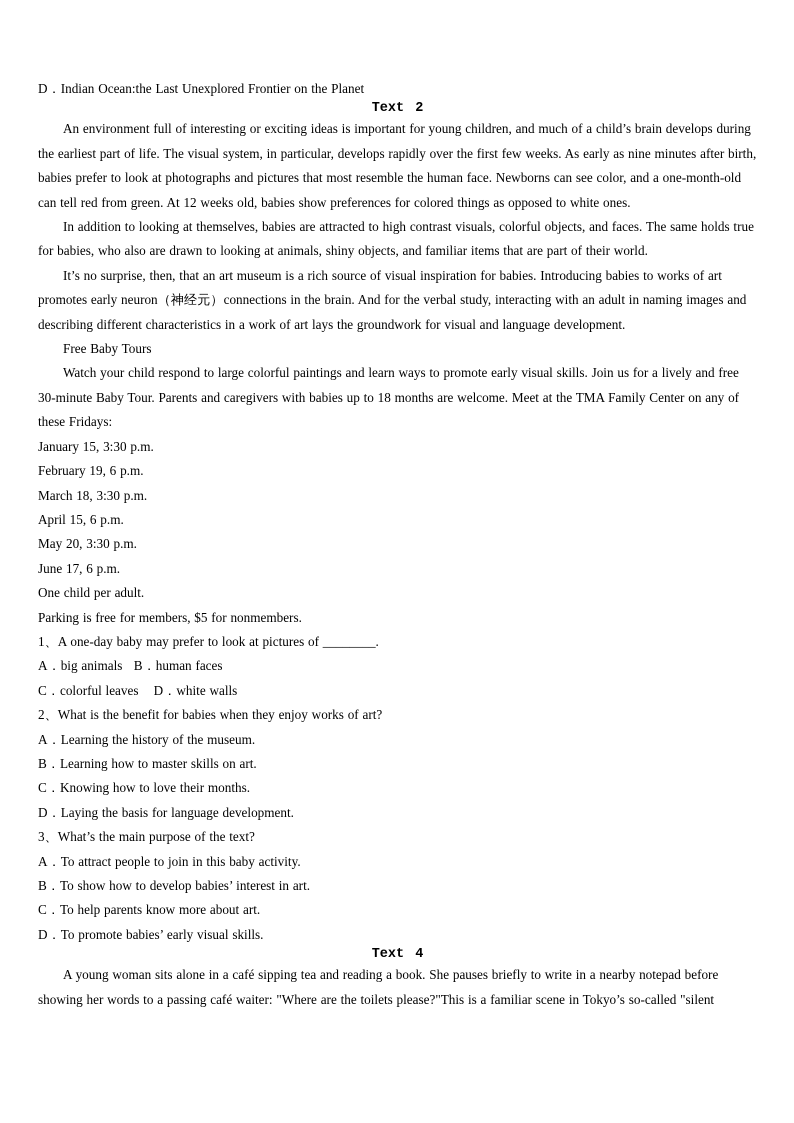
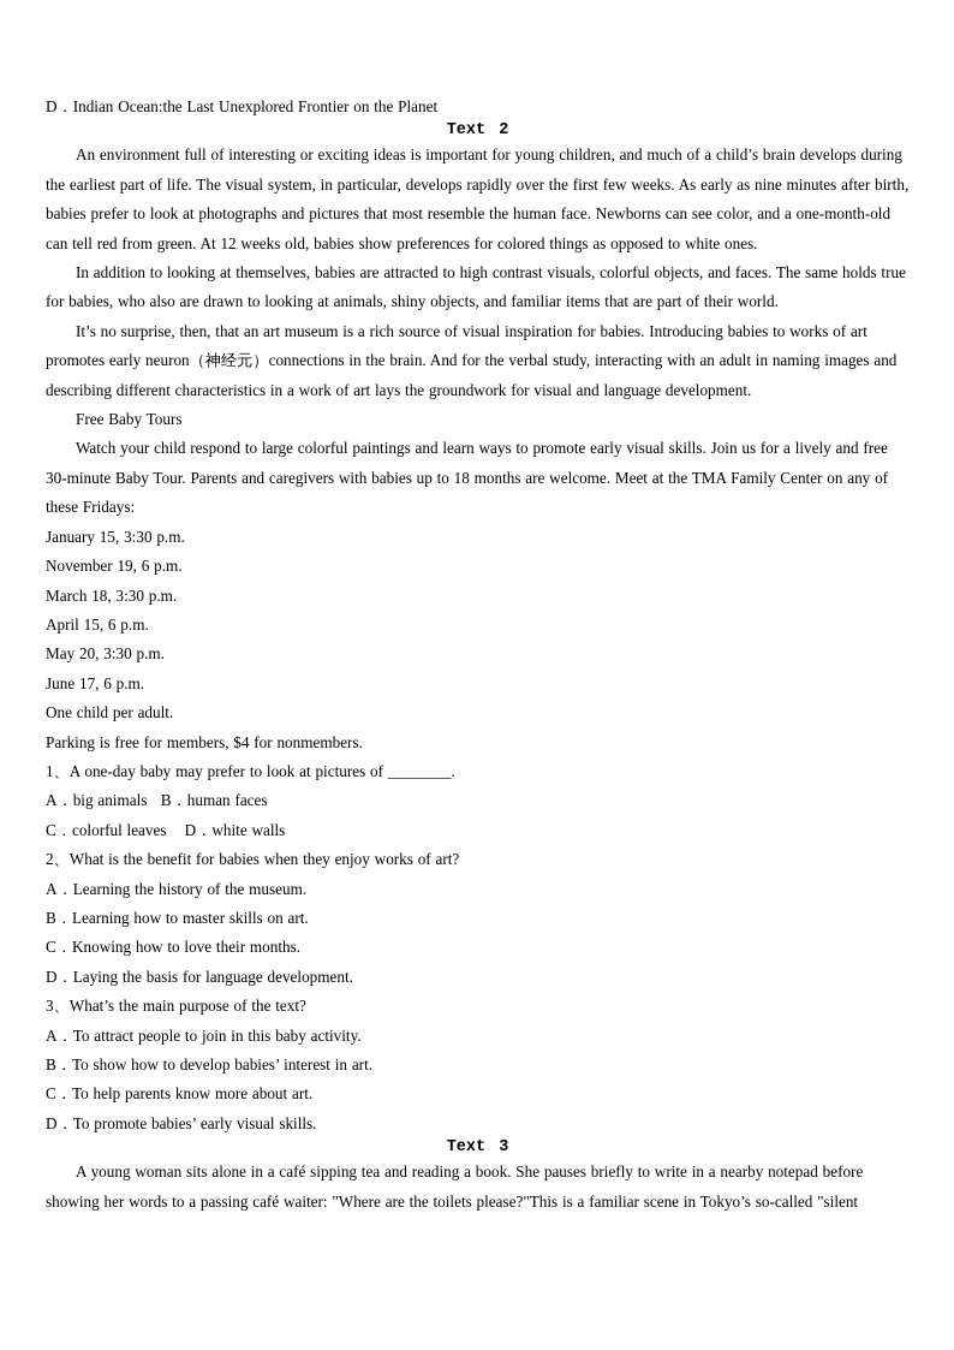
  D．Indian Ocean:the Last Unexplored Frontier on the Planet
  Text 2
  An environment full of interesting or exciting ideas is important for young children, and much of a child’s brain develops during the earliest part of life. The visual system, in particular, develops rapidly over the first few weeks. As early as nine minutes after birth, babies prefer to look at photographs and pictures that most resemble the human face. Newborns can see color, and a one-month-old can tell red from green. At 12 weeks old, babies show preferences for colored things as opposed to white ones.
  In addition to looking at themselves, babies are attracted to high contrast visuals, colorful objects, and faces. The same holds true for babies, who also are drawn to looking at animals, shiny objects, and familiar items that are part of their world.
  It’s no surprise, then, that an art museum is a rich source of visual inspiration for babies. Introducing babies to works of art promotes early neuron（神经元）connections in the brain. And for the verbal study, interacting with an adult in naming images and describing different characteristics in a work of art lays the groundwork for visual and language development.
  Free Baby Tours
  Watch your child respond to large colorful paintings and learn ways to promote early visual skills. Join us for a lively and free 30-minute Baby Tour. Parents and caregivers with babies up to 18 months are welcome. Meet at the TMA Family Center on any of these Fridays:
  January 15, 3:30 p.m.
- February 19, 6 p.m.
+ November 19, 6 p.m.
  March 18, 3:30 p.m.
  April 15, 6 p.m.
  May 20, 3:30 p.m.
  June 17, 6 p.m.
  One child per adult.
- Parking is free for members, $5 for nonmembers.
+ Parking is free for members, $4 for nonmembers.
  1、A one-day baby may prefer to look at pictures of ________.
  A．big animals B．human faces
  C．colorful leaves D．white walls
  2、What is the benefit for babies when they enjoy works of art?
  A．Learning the history of the museum.
  B．Learning how to master skills on art.
  C．Knowing how to love their months.
  D．Laying the basis for language development.
  3、What’s the main purpose of the text?
  A．To attract people to join in this baby activity.
  B．To show how to develop babies’ interest in art.
  C．To help parents know more about art.
  D．To promote babies’ early visual skills.
- Text 4
+ Text 3
  A young woman sits alone in a café sipping tea and reading a book. She pauses briefly to write in a nearby notepad before showing her words to a passing café waiter: "Where are the toilets please?"This is a familiar scene in Tokyo’s so-called "silent
